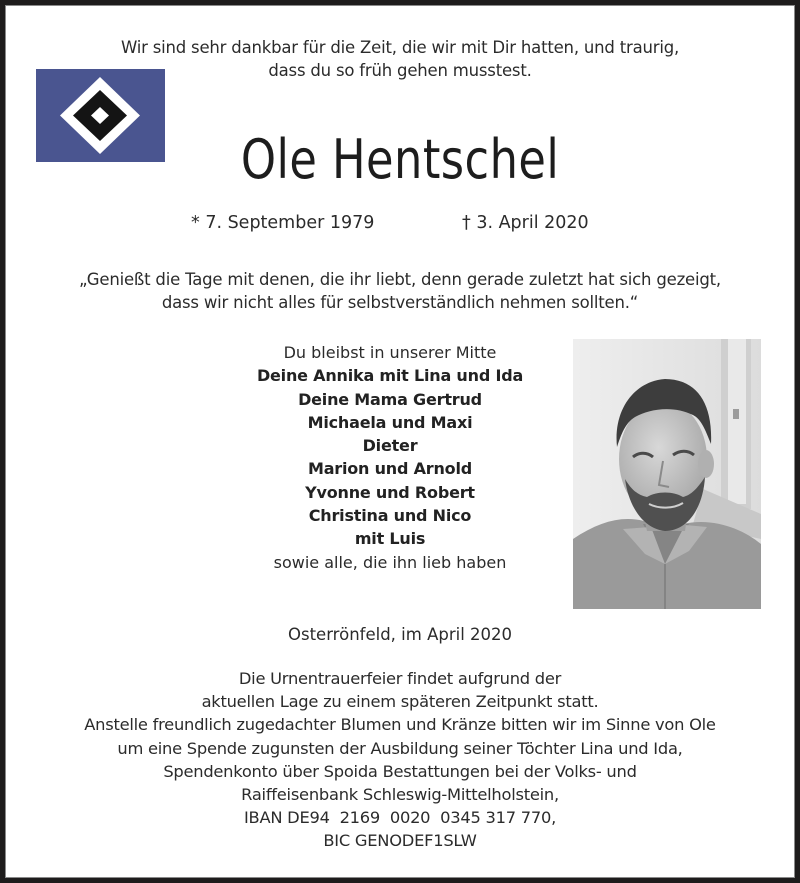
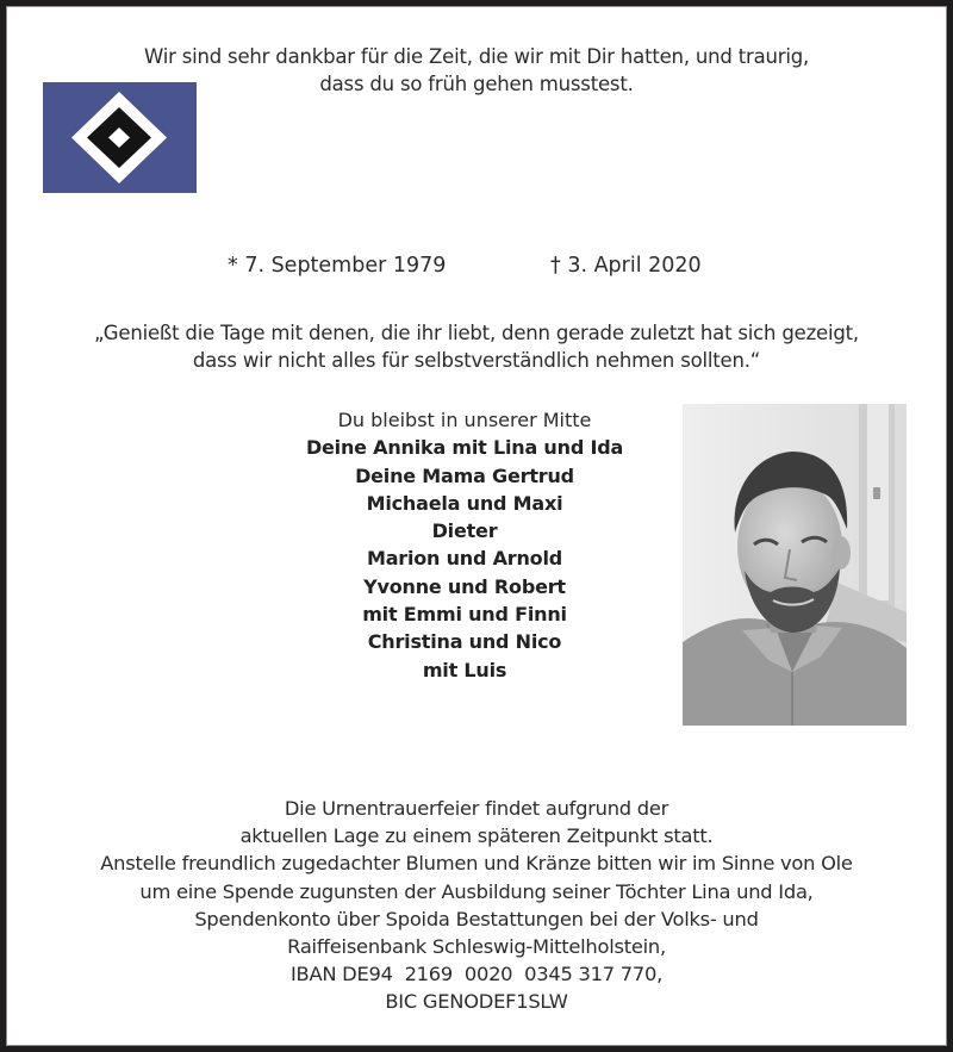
  Wir sind sehr dankbar für die Zeit, die wir mit Dir hatten, und traurig,
  dass du so früh gehen musstest.
- Ole Hentschel
  * 7. September 1979
  † 3. April 2020
  „Genießt die Tage mit denen, die ihr liebt, denn gerade zuletzt hat sich gezeigt,
  dass wir nicht alles für selbstverständlich nehmen sollten.“
  Du bleibst in unserer Mitte
  Deine Annika mit Lina und Ida
  Deine Mama Gertrud
  Michaela und Maxi
  Dieter
  Marion und Arnold
  Yvonne und Robert
+ mit Emmi und Finni
  Christina und Nico
  mit Luis
- sowie alle, die ihn lieb haben
- Osterrönfeld, im April 2020
  Die Urnentrauerfeier findet aufgrund der
  aktuellen Lage zu einem späteren Zeitpunkt statt.
  Anstelle freundlich zugedachter Blumen und Kränze bitten wir im Sinne von Ole
  um eine Spende zugunsten der Ausbildung seiner Töchter Lina und Ida,
  Spendenkonto über Spoida Bestattungen bei der Volks- und
  Raiffeisenbank Schleswig-Mittelholstein,
  IBAN DE94 2169 0020 0345 317 770,
  BIC GENODEF1SLW
